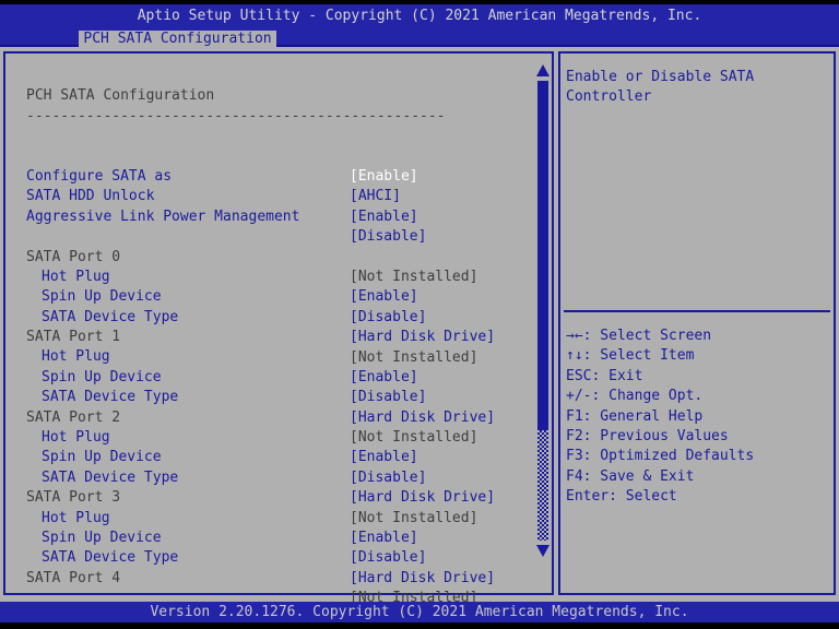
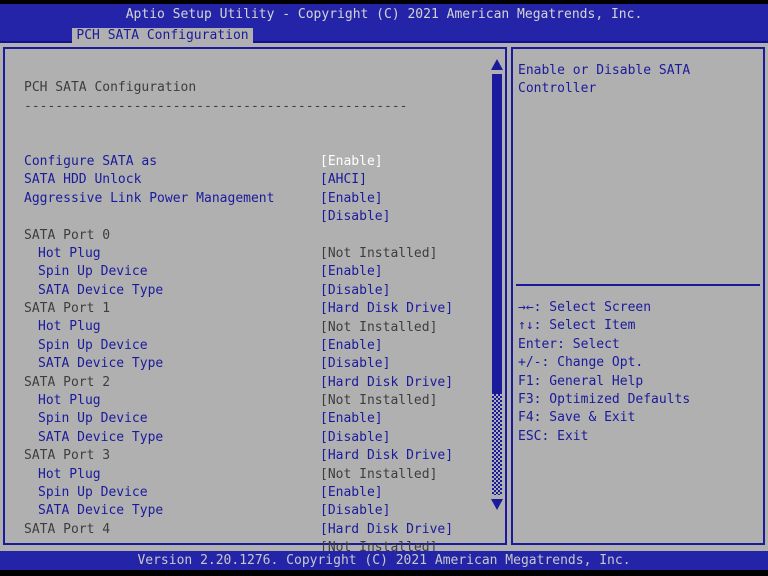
  Aptio Setup Utility - Copyright (C) 2021 American Megatrends, Inc.
  PCH SATA Configuration
  PCH SATA Configuration
  -------------------------------------------------
  [Enable]
  Configure SATA as
  [AHCI]
  SATA HDD Unlock
  [Enable]
  Aggressive Link Power Management
  [Disable]
  SATA Port 0
  [Not Installed]
  Hot Plug
  [Enable]
  Spin Up Device
  [Disable]
  SATA Device Type
  [Hard Disk Drive]
  SATA Port 1
  [Not Installed]
  Hot Plug
  [Enable]
  Spin Up Device
  [Disable]
  SATA Device Type
  [Hard Disk Drive]
  SATA Port 2
  [Not Installed]
  Hot Plug
  [Enable]
  Spin Up Device
  [Disable]
  SATA Device Type
  [Hard Disk Drive]
  SATA Port 3
  [Not Installed]
  Hot Plug
  [Enable]
  Spin Up Device
  [Disable]
  SATA Device Type
  [Hard Disk Drive]
  SATA Port 4
  [Not Installed]
  Enable or Disable SATA Controller
  →←: Select Screen
  ↑↓: Select Item
- ESC: Exit
+ Enter: Select
  +/-: Change Opt.
  F1: General Help
- F2: Previous Values
  F3: Optimized Defaults
  F4: Save & Exit
- Enter: Select
+ ESC: Exit
  Version 2.20.1276. Copyright (C) 2021 American Megatrends, Inc.
